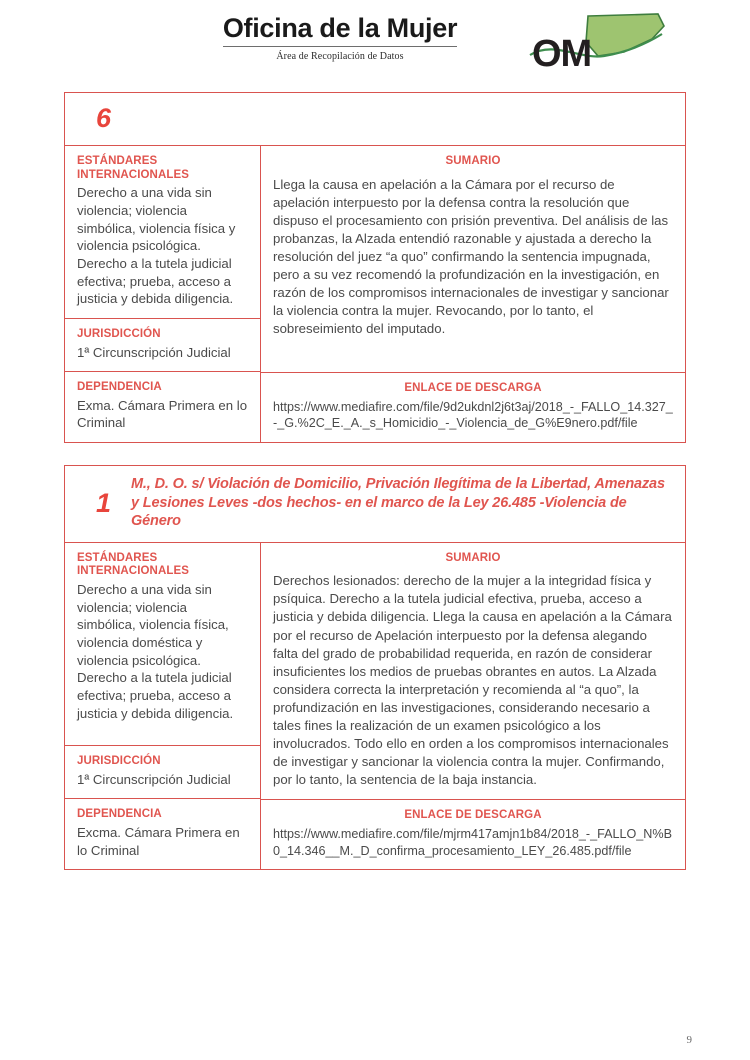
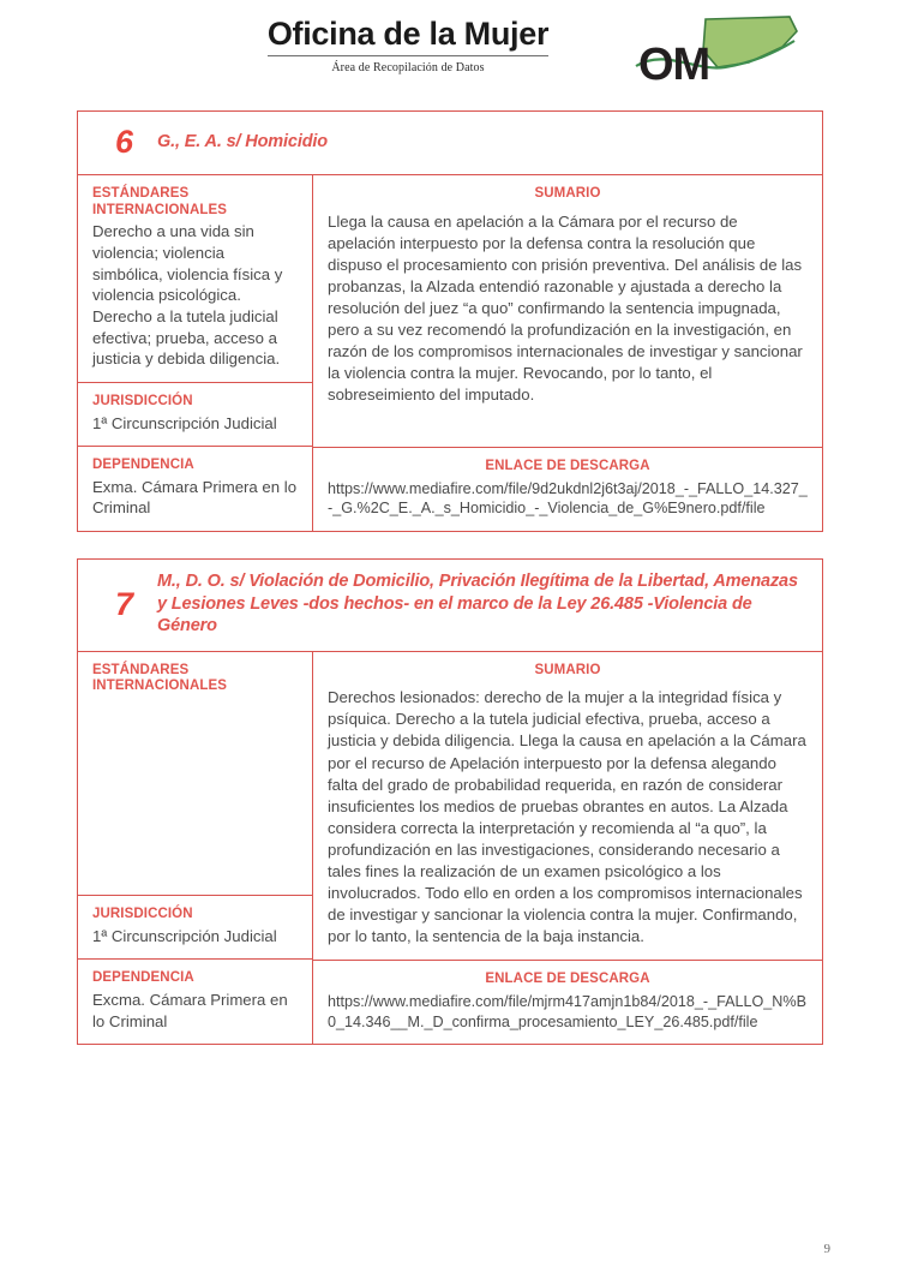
  Oficina de la Mujer
  Área de Recopilación de Datos
  OM
  6
+ G., E. A. s/ Homicidio
  ESTÁNDARES
  INTERNACIONALES
  Derecho a una vida sin violencia; violencia simbólica, violencia física y violencia psicológica. Derecho a la tutela judicial efectiva; prueba, acceso a justicia y debida diligencia.
  JURISDICCIÓN
  1ª Circunscripción Judicial
  DEPENDENCIA
  Exma. Cámara Primera en lo Criminal
  SUMARIO
  Llega la causa en apelación a la Cámara por el recurso de apelación interpuesto por la defensa contra la resolución que dispuso el procesamiento con prisión preventiva. Del análisis de las probanzas, la Alzada entendió razonable y ajustada a derecho la resolución del juez “a quo” confirmando la sentencia impugnada, pero a su vez recomendó la profundización en la investigación, en razón de los compromisos internacionales de investigar y sancionar la violencia contra la mujer. Revocando, por lo tanto, el sobreseimiento del imputado.
  ENLACE DE DESCARGA
  https://www.mediafire.com/file/9d2ukdnl2j6t3aj/2018_-_FALLO_14.327_-_G.%2C_E._A._s_Homicidio_-_Violencia_de_G%E9nero.pdf/file
- 1
+ 7
  M., D. O. s/ Violación de Domicilio, Privación Ilegítima de la Libertad, Amenazas y Lesiones Leves -dos hechos- en el marco de la Ley 26.485 -Violencia de Género
  ESTÁNDARES
  INTERNACIONALES
- Derecho a una vida sin violencia; violencia simbólica, violencia física, violencia doméstica y violencia psicológica. Derecho a la tutela judicial efectiva; prueba, acceso a justicia y debida diligencia.
  JURISDICCIÓN
  1ª Circunscripción Judicial
  DEPENDENCIA
  Excma. Cámara Primera en lo Criminal
  SUMARIO
  Derechos lesionados: derecho de la mujer a la integridad física y psíquica. Derecho a la tutela judicial efectiva, prueba, acceso a justicia y debida diligencia. Llega la causa en apelación a la Cámara por el recurso de Apelación interpuesto por la defensa alegando falta del grado de probabilidad requerida, en razón de considerar insuficientes los medios de pruebas obrantes en autos. La Alzada considera correcta la interpretación y recomienda al “a quo”, la profundización en las investigaciones, considerando necesario a tales fines la realización de un examen psicológico a los involucrados. Todo ello en orden a los compromisos internacionales de investigar y sancionar la violencia contra la mujer. Confirmando, por lo tanto, la sentencia de la baja instancia.
  ENLACE DE DESCARGA
  https://www.mediafire.com/file/mjrm417amjn1b84/2018_-_FALLO_N%B0_14.346__M._D_confirma_procesamiento_LEY_26.485.pdf/file
  9
